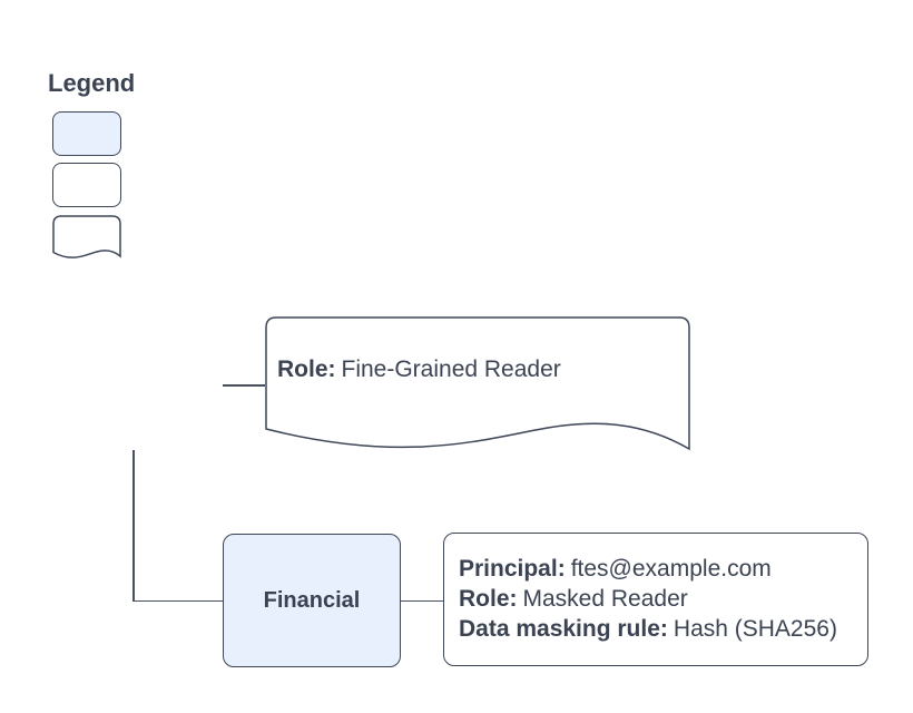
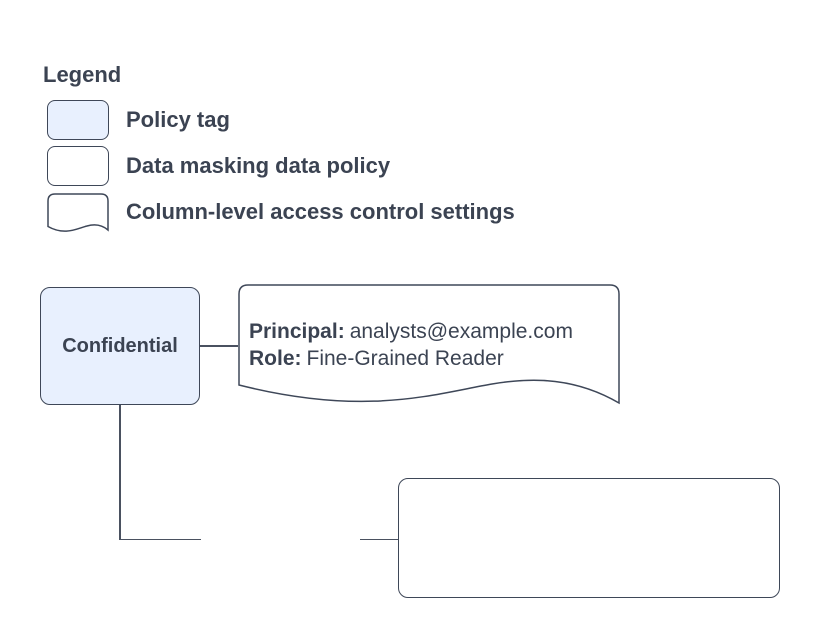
  Legend
+ Policy tag
+ Data masking data policy
+ Column-level access control settings
+ Confidential
+ Principal: analysts@example.com
  Role: Fine-Grained Reader
- Financial
- Principal: ftes@example.com
- Role: Masked Reader
- Data masking rule: Hash (SHA256)
